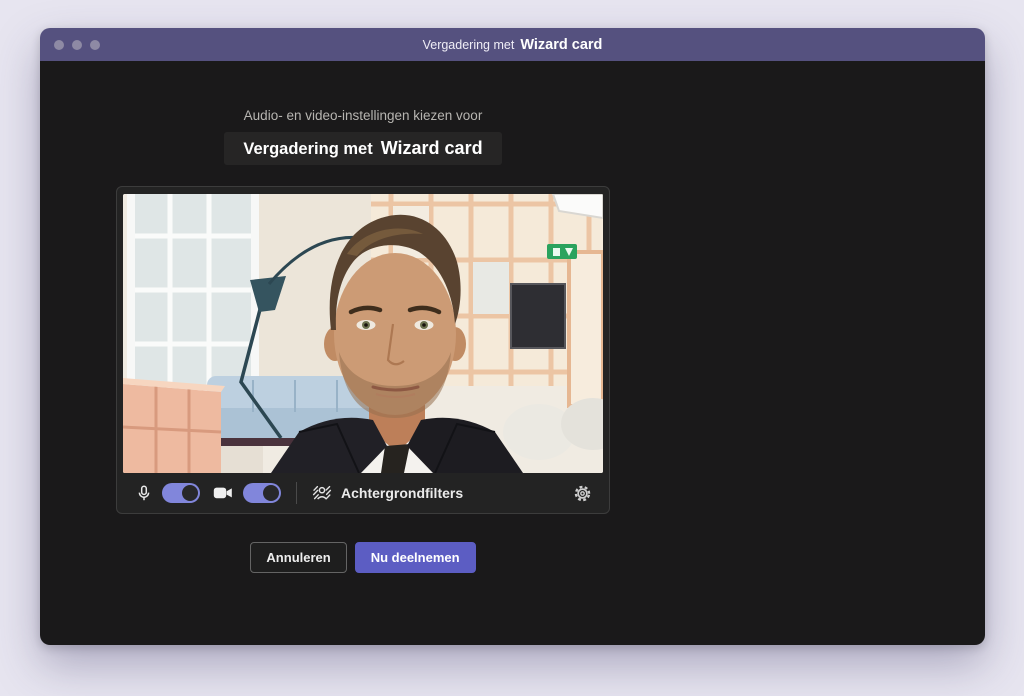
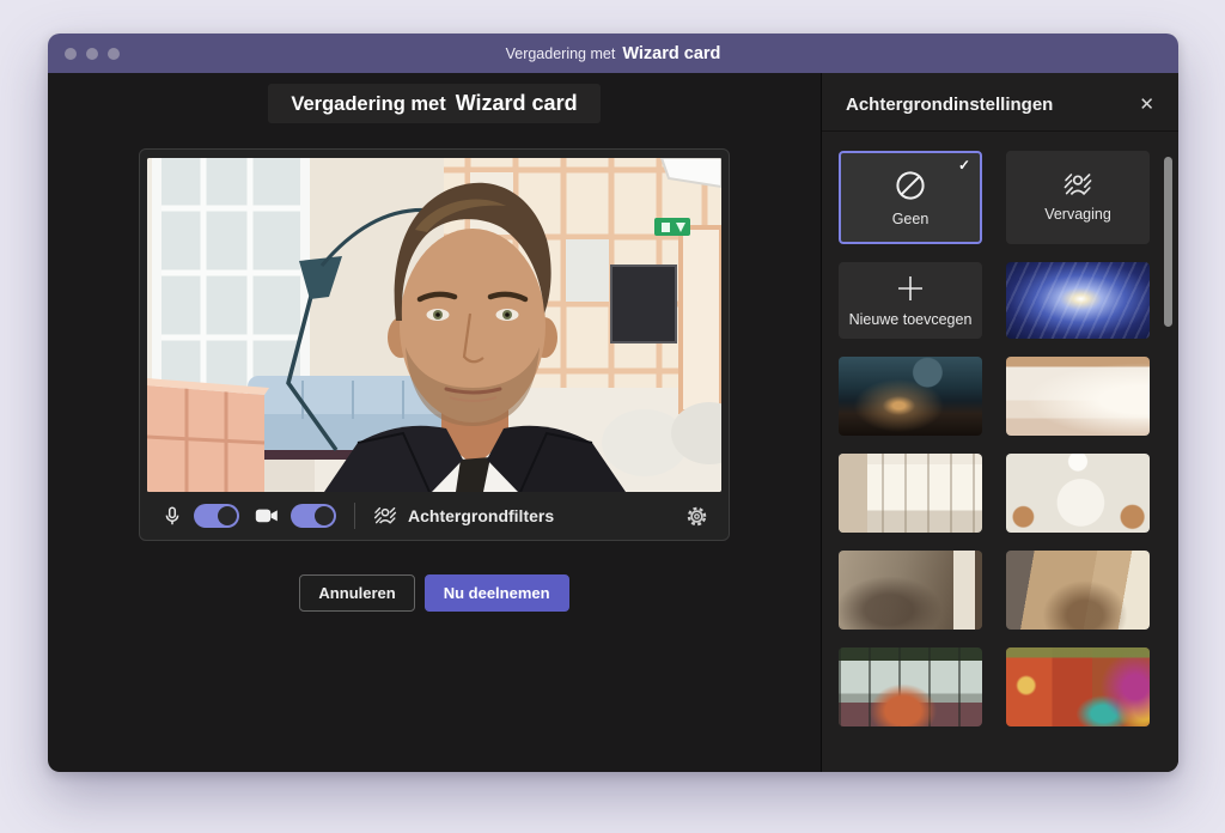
  Vergadering met
  Wizard card
- Audio- en video-instellingen kiezen voor
  Vergadering met
  Wizard card
  Achtergrondfilters
  Annuleren
  Nu deelnemen
+ Achtergrondinstellingen
+ ✕
+ ✓
+ Geen
+ Vervaging
+ Nieuwe toevcegen
